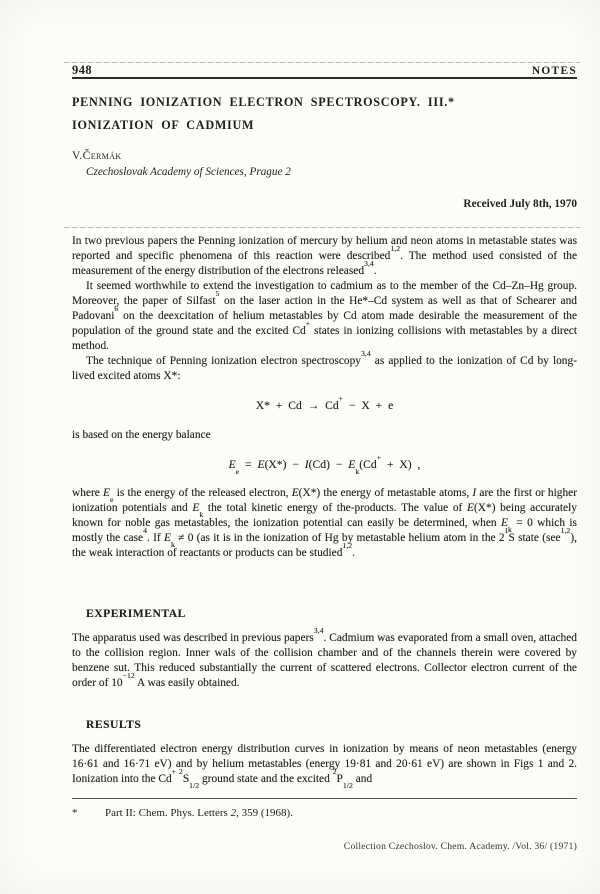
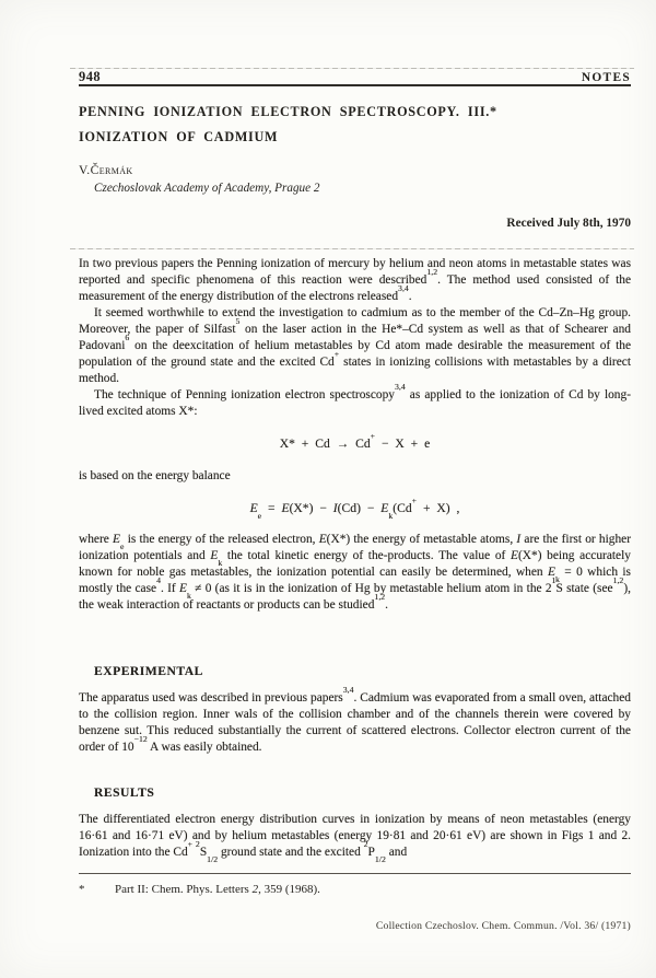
  948
  NOTES
  PENNING IONIZATION ELECTRON SPECTROSCOPY. III.*
  IONIZATION OF CADMIUM
  V.Čermák
- Czechoslovak Academy of Sciences, Prague 2
+ Czechoslovak Academy of Academy, Prague 2
  Received July 8th, 1970
  In two previous papers the Penning ionization of mercury by helium and neon atoms in metastable states was reported and specific phenomena of this reaction were described1,2. The method used consisted of the measurement of the energy distribution of the electrons released3,4.
  It seemed worthwhile to extend the investigation to cadmium as to the member of the Cd–Zn–Hg group. Moreover, the paper of Silfast5 on the laser action in the He*–Cd system as well as that of Schearer and Padovani6 on the deexcitation of helium metastables by Cd atom made desirable the measurement of the population of the ground state and the excited Cd+ states in ionizing collisions with metastables by a direct method.
  The technique of Penning ionization electron spectroscopy3,4 as applied to the ionization of Cd by long-lived excited atoms X*:
  X* + Cd → Cd+ − X + e
  is based on the energy balance
  Ee = E(X*) − I(Cd) − Ek(Cd+ + X) ,
  where Ee is the energy of the released electron, E(X*) the energy of metastable atoms, I are the first or higher ionization potentials and Ek the total kinetic energy of the-products. The value of E(X*) being accurately known for noble gas metastables, the ionization potential can easily be determined, when Ek = 0 which is mostly the case4. If Ek ≠ 0 (as it is in the ionization of Hg by metastable helium atom in the 21S state (see1,2), the weak interaction of reactants or products can be studied1,2.
  EXPERIMENTAL
  The apparatus used was described in previous papers3,4. Cadmium was evaporated from a small oven, attached to the collision region. Inner wals of the collision chamber and of the channels therein were covered by benzene sut. This reduced substantially the current of scattered electrons. Collector electron current of the order of 10−12 A was easily obtained.
  RESULTS
  The differentiated electron energy distribution curves in ionization by means of neon metastables (energy 16·61 and 16·71 eV) and by helium metastables (energy 19·81 and 20·61 eV) are shown in Figs 1 and 2. Ionization into the Cd+ 2S1/2 ground state and the excited 2P1/2 and
  *
  Part II: Chem. Phys. Letters 2, 359 (1968).
- Collection Czechoslov. Chem. Academy. /Vol. 36/ (1971)
+ Collection Czechoslov. Chem. Commun. /Vol. 36/ (1971)
